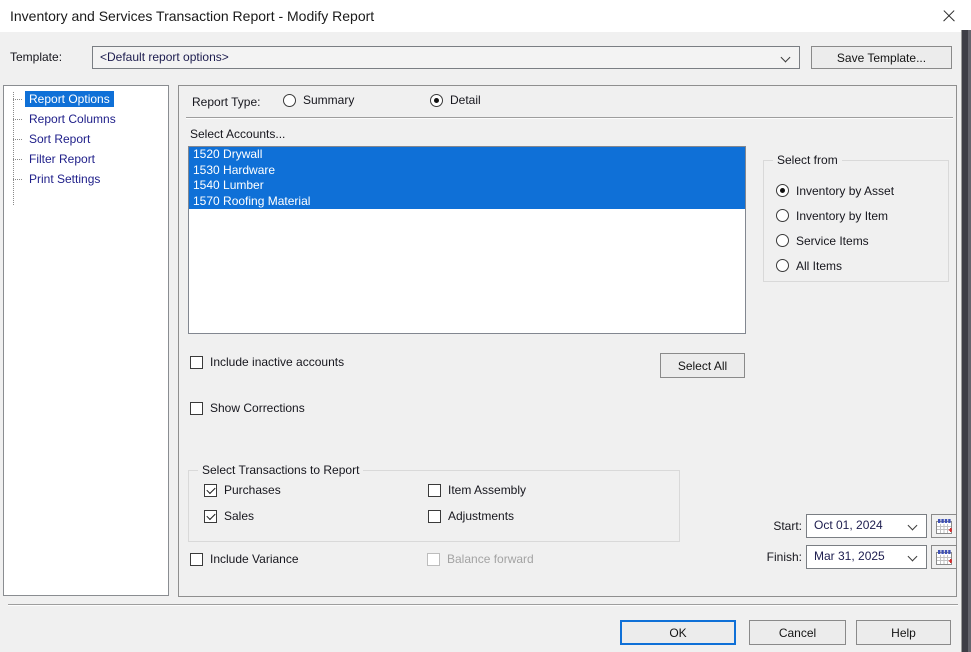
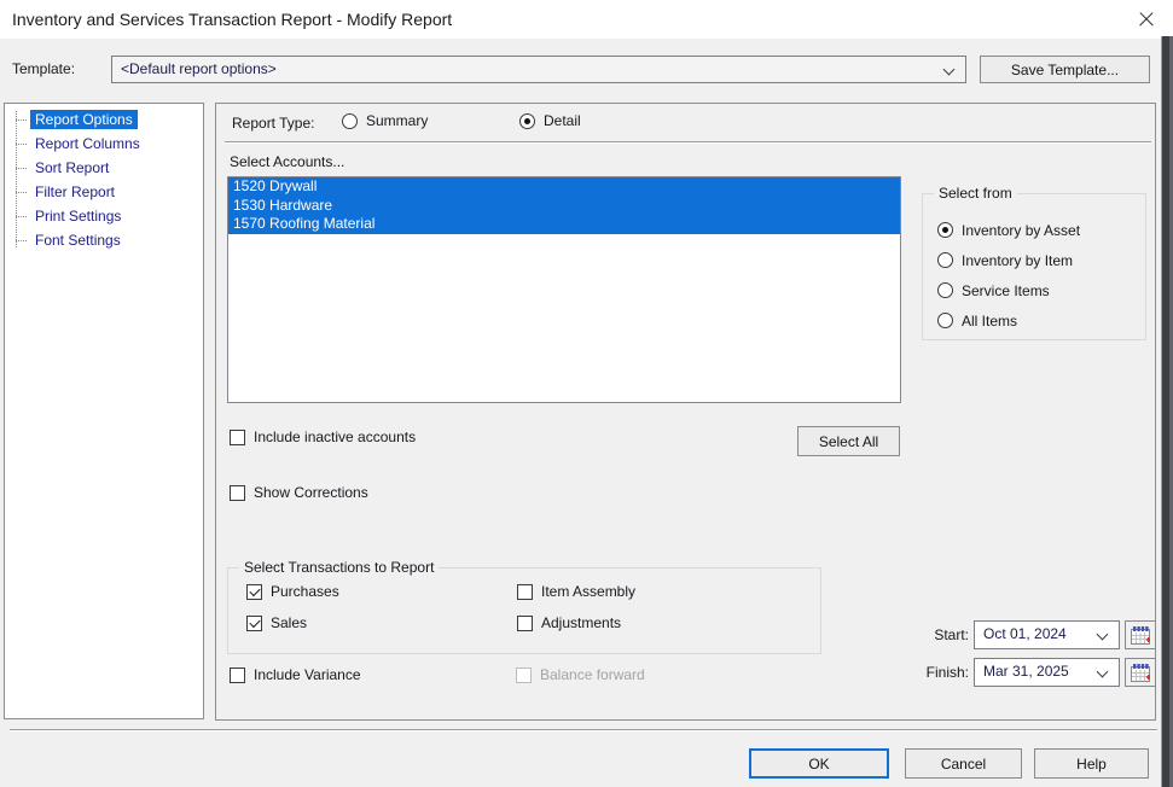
  Inventory and Services Transaction Report - Modify Report
  Template:
  <Default report options>
  Save Template...
  Report Options
  Report Columns
  Sort Report
  Filter Report
  Print Settings
+ Font Settings
  Report Type:
  Summary
  Detail
  Select Accounts...
  1520 Drywall
  1530 Hardware
- 1540 Lumber
  1570 Roofing Material
  Select from
  Inventory by Asset
  Inventory by Item
  Service Items
  All Items
  Include inactive accounts
  Select All
  Show Corrections
  Select Transactions to Report
  Purchases
  Sales
  Item Assembly
  Adjustments
  Include Variance
  Balance forward
  Start:
  Oct 01, 2024
  Finish:
  Mar 31, 2025
  OK
  Cancel
  Help
